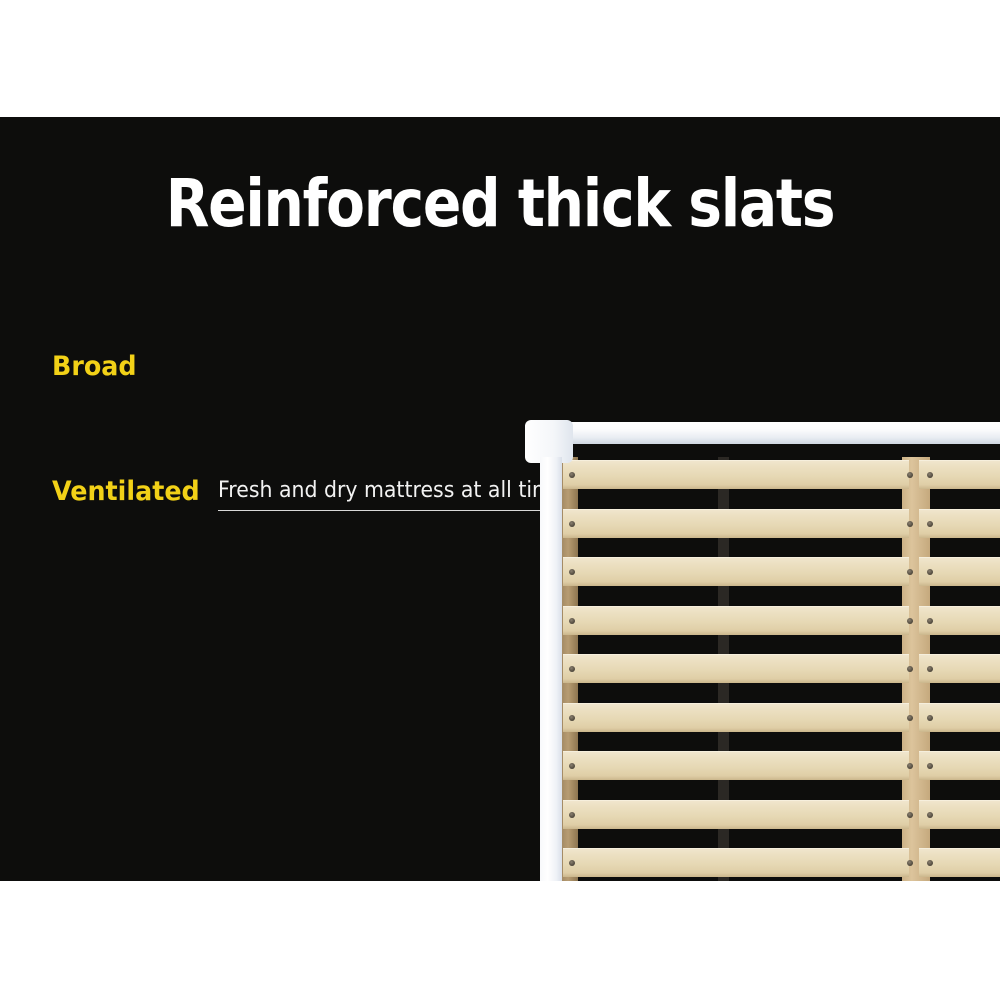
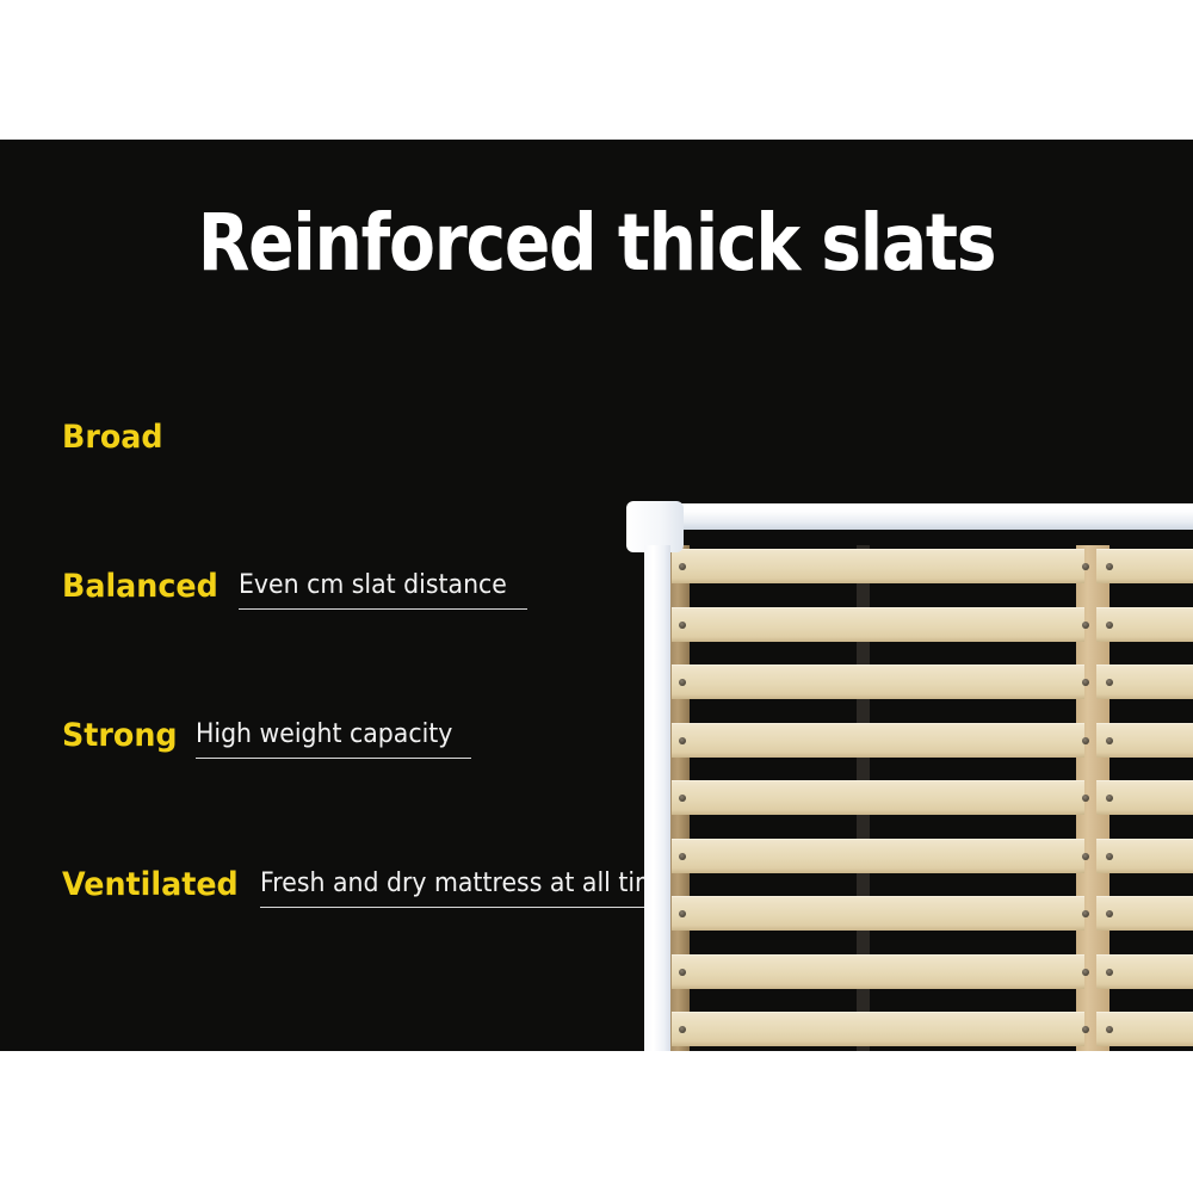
  Reinforced thick slats
  Broad
+ Balanced
+ Even cm slat distance
+ Strong
+ High weight capacity
  Ventilated
  Fresh and dry mattress at all ti
